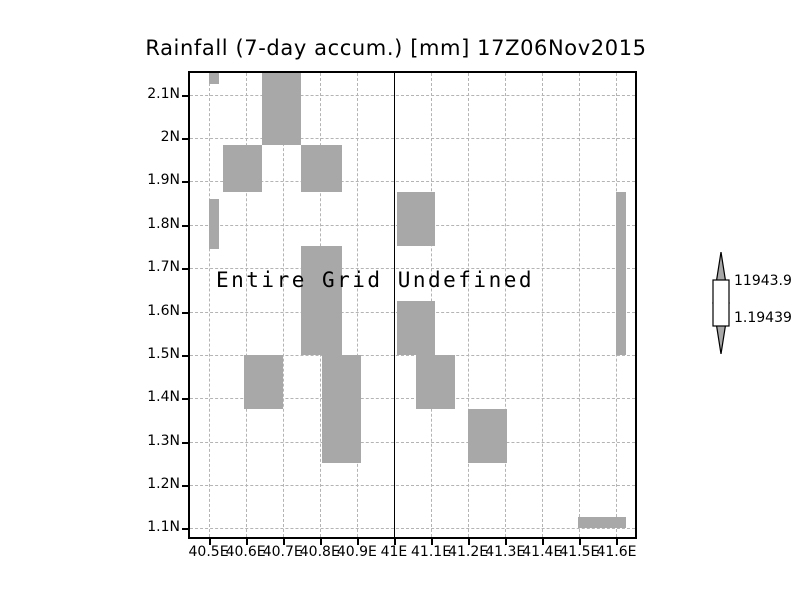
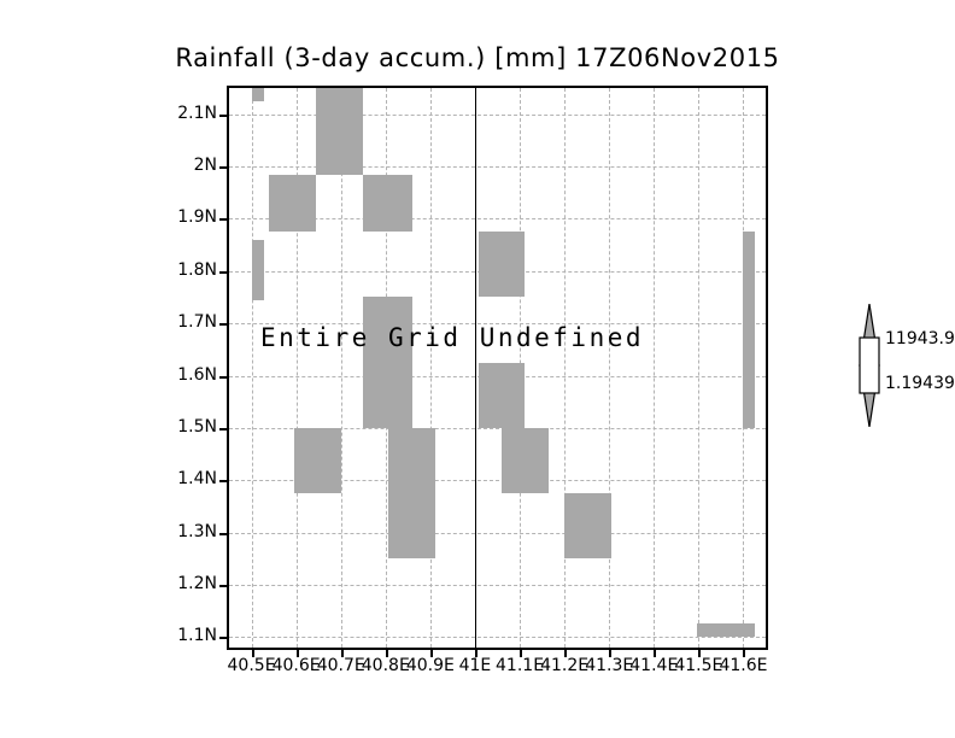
- Rainfall (7-day accum.) [mm] 17Z06Nov2015
+ Rainfall (3-day accum.) [mm] 17Z06Nov2015
  Entire Grid Undefined
  1.1N
  1.2N
  1.3N
  1.4N
  1.5N
  1.6N
  1.7N
  1.8N
  1.9N
  2N
  2.1N
  40.5E
  40.6E
  40.7E
  40.8E
  40.9E
  41E
  41.1E
  41.2E
  41.3E
  41.4E
  41.5E
  41.6E
  11943.9
  1.19439
